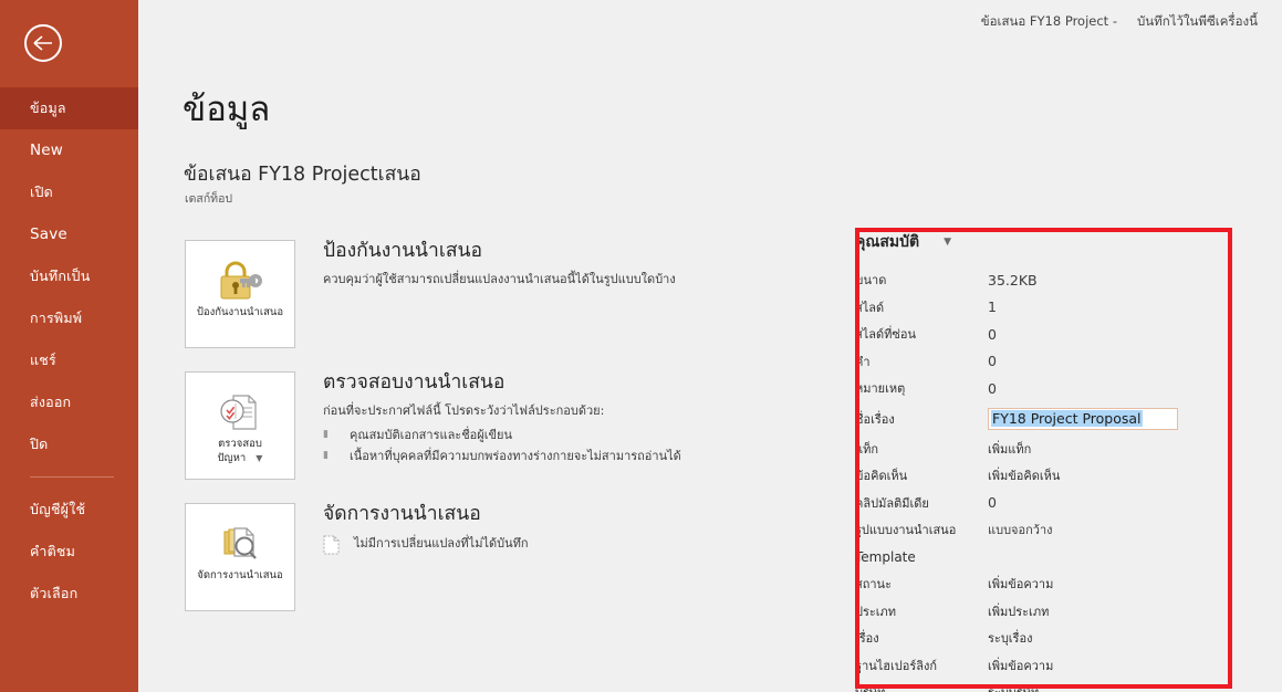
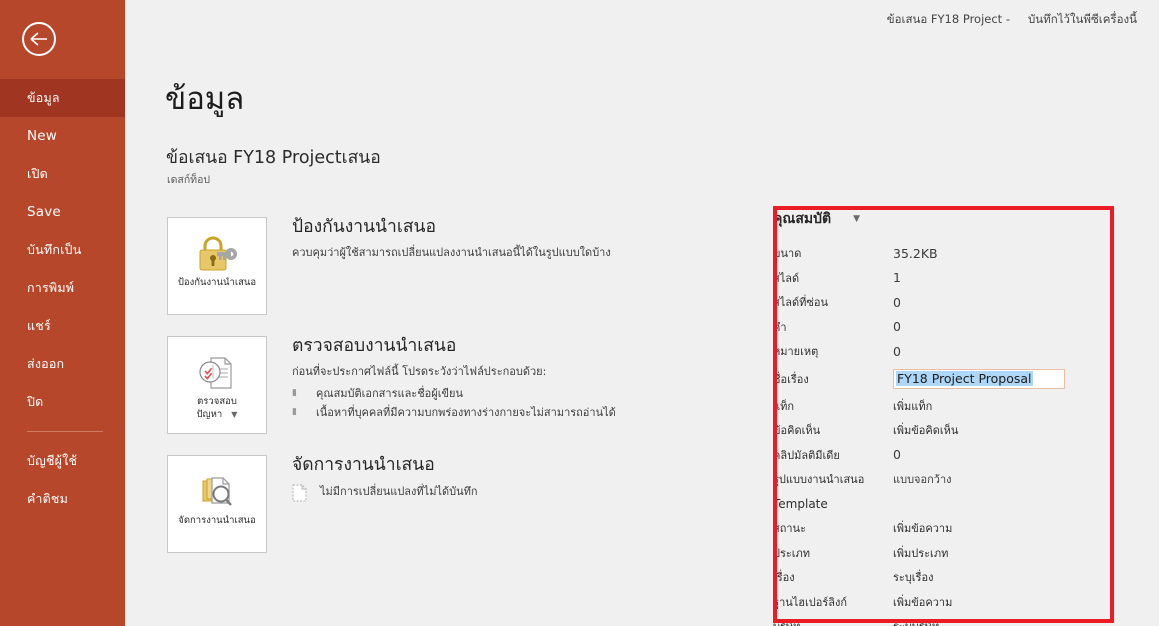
  ข้อมูล
  New
  เปิด
  Save
  บันทึกเป็น
  การพิมพ์
  แชร์
  ส่งออก
  ปิด
  บัญชีผู้ใช้
  คำติชม
- ตัวเลือก
  ข้อเสนอ FY18 Project -
  บันทึกไว้ในพีซีเครื่องนี้
  ข้อมูล
  ข้อเสนอ FY18 Projectเสนอ
  เดสก์ท็อป
  ป้องกันงานนำเสนอ
  ป้องกันงานนำเสนอ
  ควบคุมว่าผู้ใช้สามารถเปลี่ยนแปลงงานนำเสนอนี้ได้ในรูปแบบใดบ้าง
  ตรวจสอบ
  ปัญหา ▼
  ตรวจสอบงานนำเสนอ
  ก่อนที่จะประกาศไฟล์นี้ โปรดระวังว่าไฟล์ประกอบด้วย:
  ▮
  คุณสมบัติเอกสารและชื่อผู้เขียน
  ▮
  เนื้อหาที่บุคคลที่มีความบกพร่องทางร่างกายจะไม่สามารถอ่านได้
  จัดการงานนำเสนอ
  จัดการงานนำเสนอ
  ไม่มีการเปลี่ยนแปลงที่ไม่ได้บันทึก
  คุณสมบัติ
  ▼
  ขนาด
  35.2KB
  สไลด์
  1
  สไลด์ที่ซ่อน
  0
  คำ
  0
  หมายเหตุ
  0
  ชื่อเรื่อง
  FY18 Project Proposal
  แท็ก
  เพิ่มแท็ก
  ข้อคิดเห็น
  เพิ่มข้อคิดเห็น
  คลิปมัลติมีเดีย
  0
  รูปแบบงานนำเสนอ
  แบบจอกว้าง
  Template
  สถานะ
  เพิ่มข้อความ
  ประเภท
  เพิ่มประเภท
  เรื่อง
  ระบุเรื่อง
  ฐานไฮเปอร์ลิงก์
  เพิ่มข้อความ
